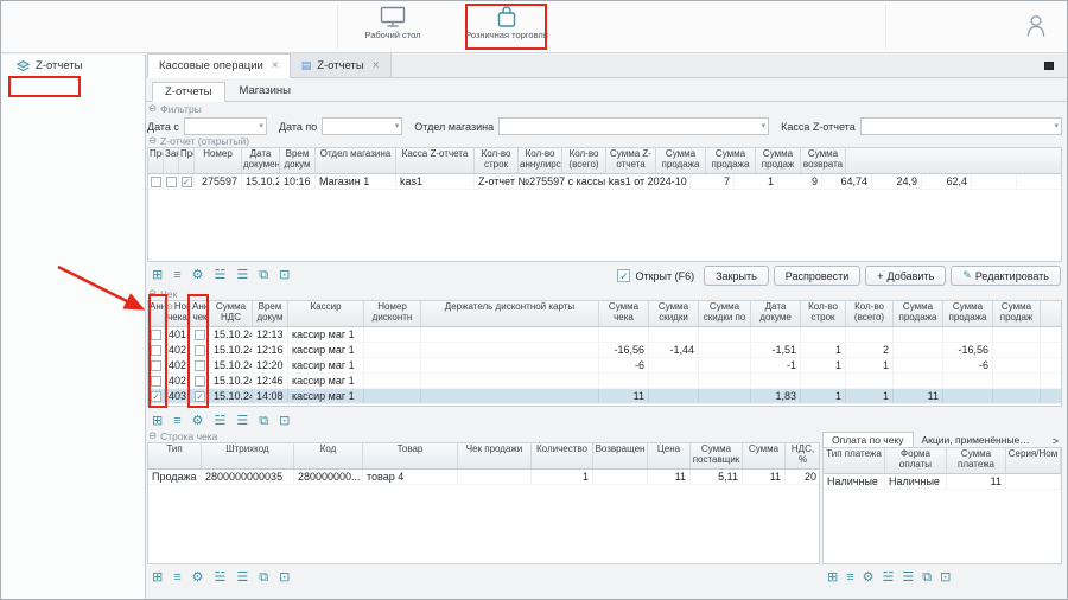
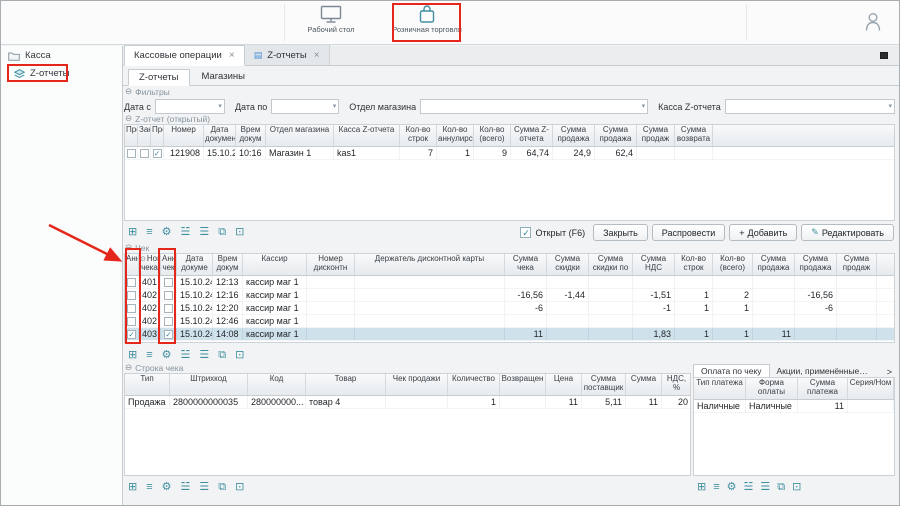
  Рабочий стол
  Розничная торговля
+ Касса
  Z-отчеты
  Кассовые операции
  ×
  ▤
  Z-отчеты
  ×
  Z-отчеты
  Магазины
  ⊖
  Фильтры
  Дата с
  Дата по
  Отдел магазина
  Касса Z-отчета
  ⊖
  Z-отчет (открытый)
  Номер
  Дата докумен
  Врем докум
  Отдел магазина
  Касса Z-отчета
  Кол-во строк
  Кол-во аннулирс
  Кол-во (всего)
  Сумма Z-отчета
  Сумма продажа
  Сумма продажа
  Сумма продаж
  Сумма возврата
  ✓
- 275597
+ 121908
  15.10.2
  10:16
  Магазин 1
  kas1
- Z-отчет №275597 с кассы kas1 от 2024-10
  7
  1
  9
  64,74
  24,9
  62,4
  ⊞
  ≡
  ⚙
  ☱
  ☰
  ⧉
  ⊡
  ✓
  Открыт (F6)
  Закрыть
  Распровести
  +
  Добавить
  ✎
  Редактировать
  ⊖
  Чек
  Анн
  Ном чека
  Анн чек
- Сумма НДС
+ Дата докуме
  Врем докум
  Кассир
  Номер дисконтн
  Держатель дисконтной карты
  Сумма чека
  Сумма скидки
  Сумма скидки по
- Дата докуме
+ Сумма НДС
  Кол-во строк
  Кол-во (всего)
  Сумма продажа
  Сумма продажа
  Сумма продаж
  401
  15.10.24
  12:13
  кассир маг 1
  402
  15.10.24
  12:16
  кассир маг 1
  -16,56
  -1,44
  -1,51
  1
  2
  -16,56
  402
  15.10.24
  12:20
  кассир маг 1
  -6
  -1
  1
  1
  -6
  402
  15.10.24
  12:46
  кассир маг 1
  ✓
  403
  ✓
  15.10.24
  14:08
  кассир маг 1
  11
  1,83
  1
  1
  11
  ⊞
  ≡
  ⚙
  ☱
  ☰
  ⧉
  ⊡
  ⊖
  Строка чека
  Тип
  Штрихкод
  Код
  Товар
  Чек продажи
  Количество
  Возвращен
  Цена
  Сумма поставщик
  Сумма
  НДС, %
  Продажа
  2800000000035
  280000000...
  товар 4
  1
  11
  5,11
  11
  20
  ⊞
  ≡
  ⚙
  ☱
  ☰
  ⧉
  ⊡
  Оплата по чеку
  Акции, применённые для
  >
  Тип платежа
  Форма оплаты
  Сумма платежа
  Серия/Ном
  Наличные
  Наличные
  11
  ⊞
  ≡
  ⚙
  ☱
  ☰
  ⧉
  ⊡
